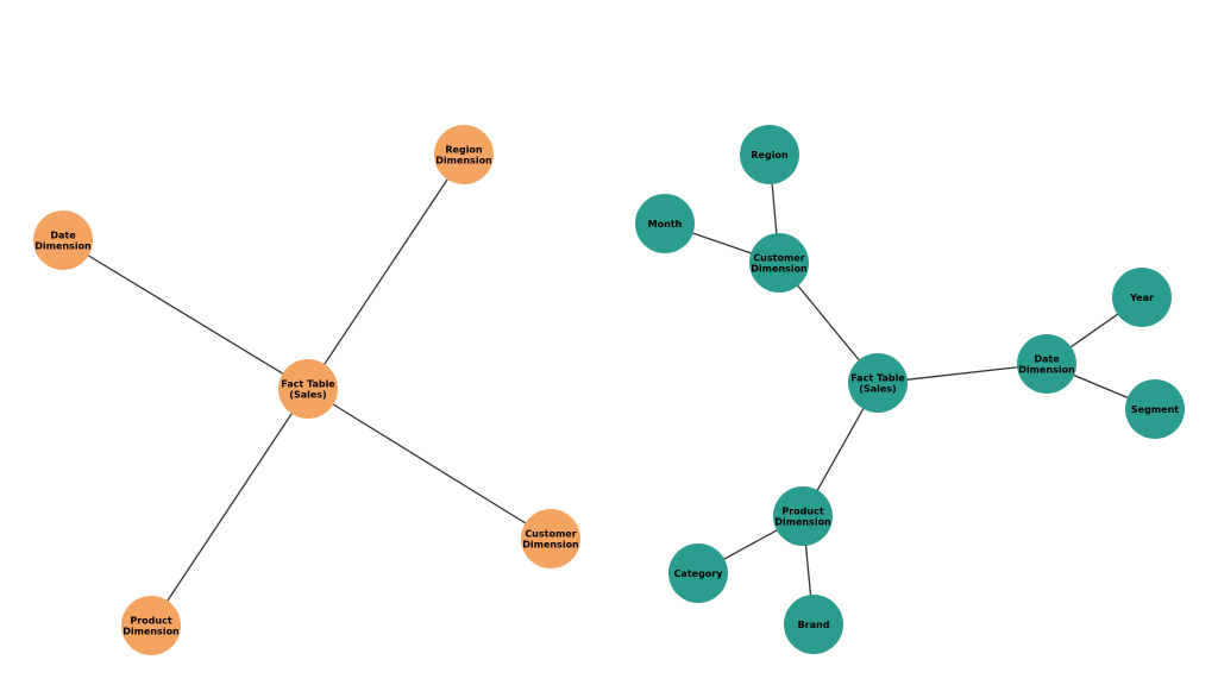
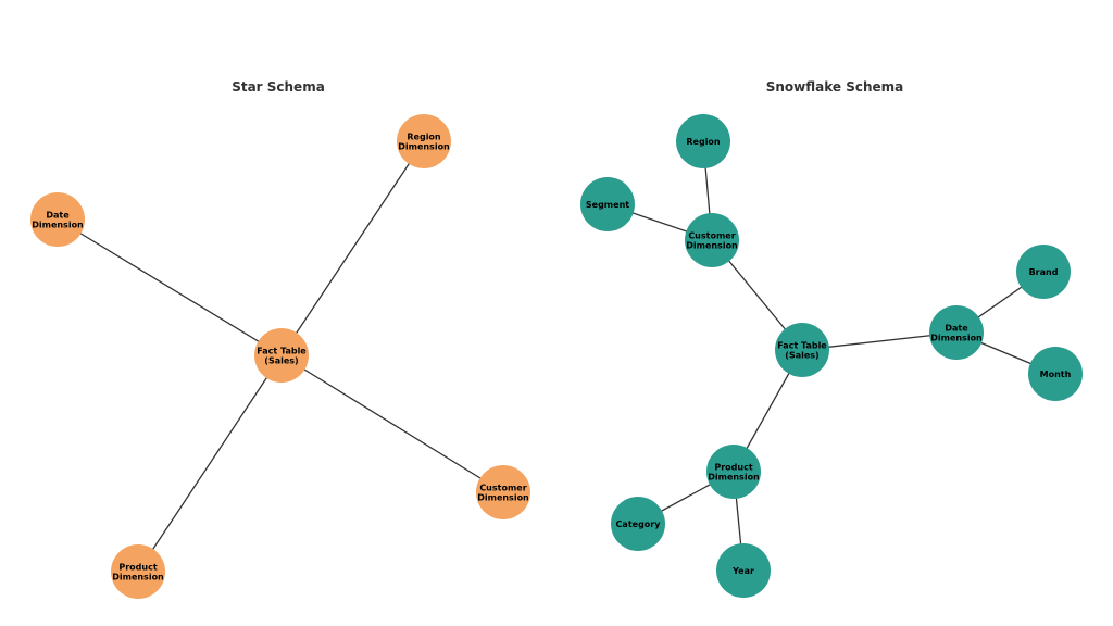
+ Star Schema
+ Snowflake Schema
  Fact Table (Sales)
  Date Dimension
  Region Dimension
  Customer Dimension
  Product Dimension
  Fact Table (Sales)
  Customer Dimension
  Region
- Month
+ Segment
  Date Dimension
- Year
+ Brand
- Segment
+ Month
  Product Dimension
  Category
- Brand
+ Year
